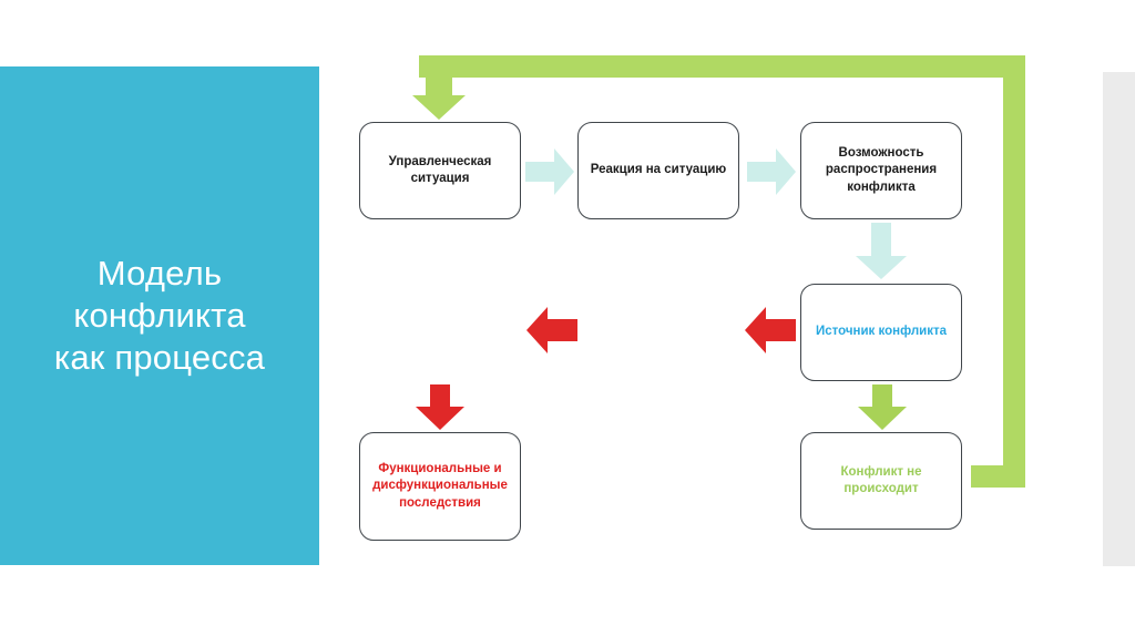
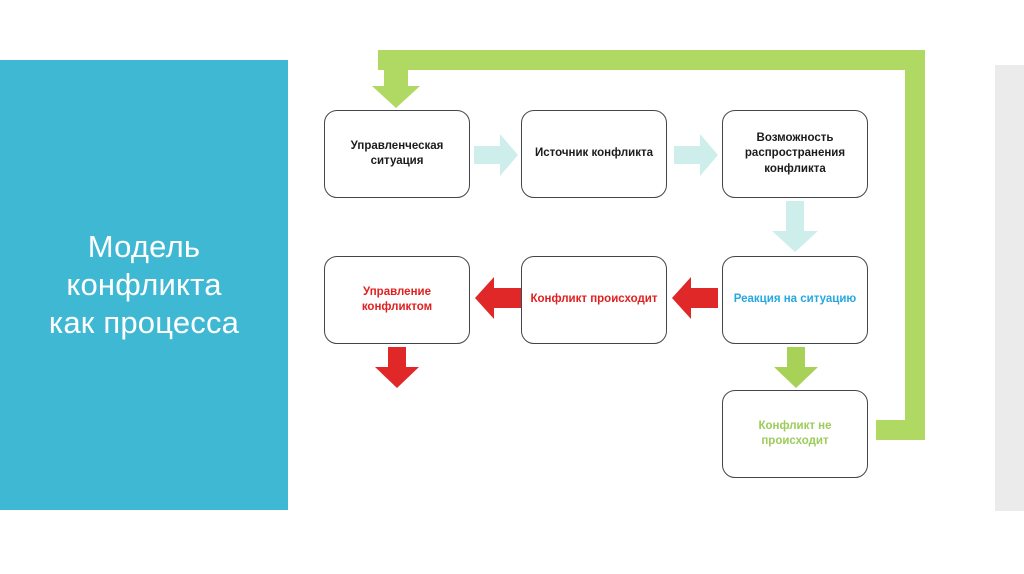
  Модель
  конфликта
  как процесса
  Управленческая
  ситуация
- Реакция на ситуацию
+ Источник конфликта
  Возможность
  распространения
  конфликта
+ Управление
+ конфликтом
+ Конфликт происходит
- Источник конфликта
+ Реакция на ситуацию
- Функциональные и
- дисфункциональные
- последствия
  Конфликт не
  происходит
